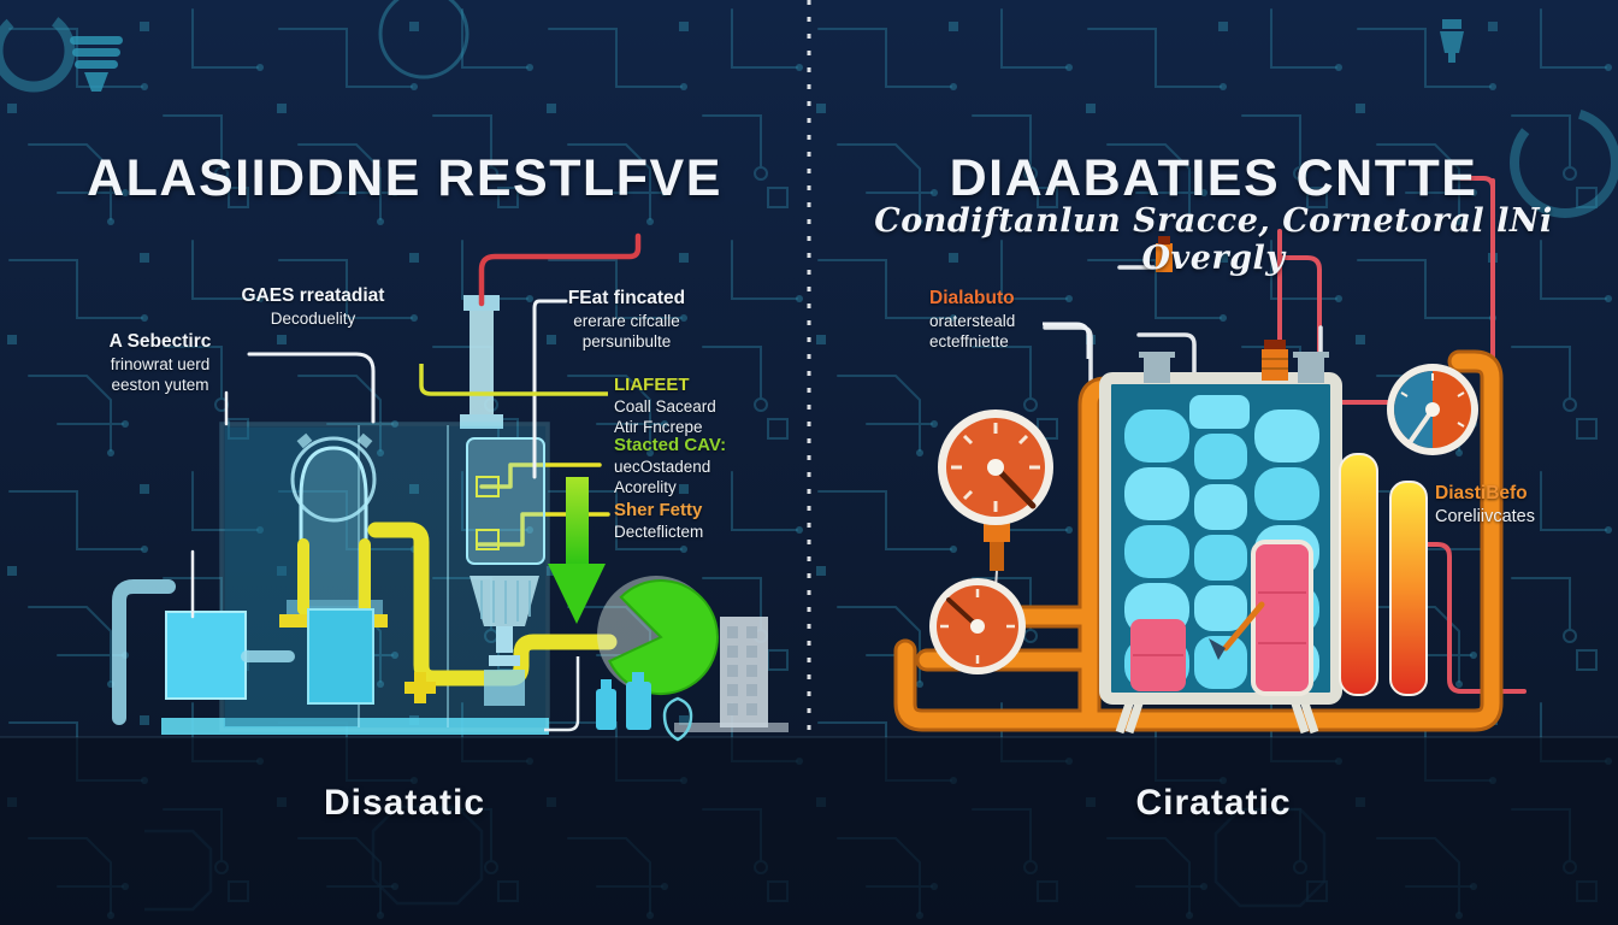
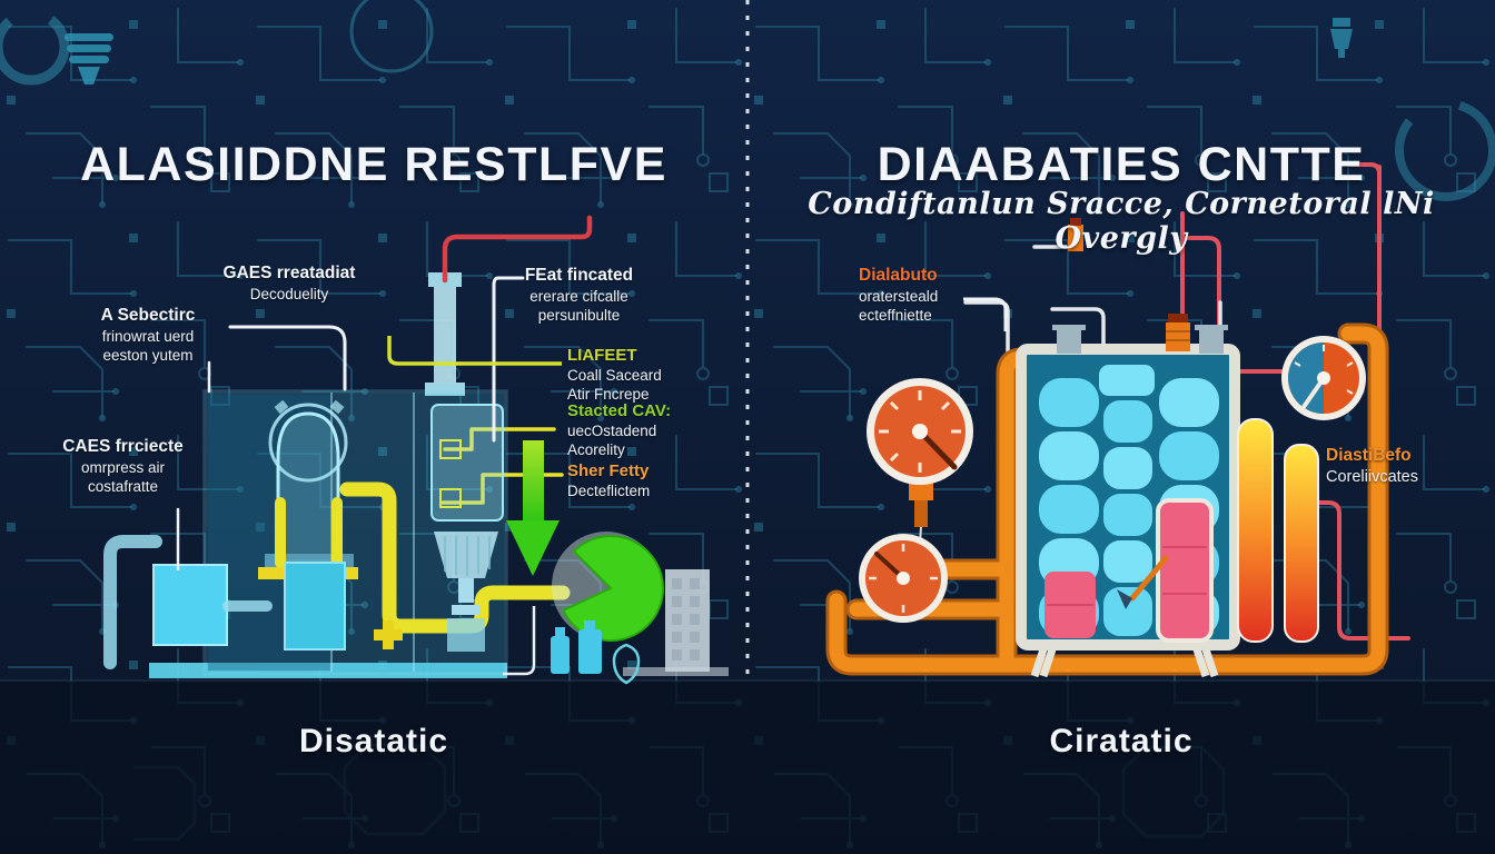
  ALASIIDDNE RESTLFVE
  DIAABATIES CNTTE
  Condiftanlun Sracce, Cornetoral lNi Overgly
  GAES rreatadiat
  Decoduelity
  A Sebectirc
  frinowrat uerd
  eeston yutem
+ CAES frrciecte
+ omrpress air
+ costafratte
  FEat fincated
  ererare cifcalle
  persunibulte
  LIAFEET
  Coall Saceard
  Atir Fncrepe
  Stacted CAV:
  uecOstadend
  Acorelity
  Sher Fetty
  Decteflictem
  Dialabuto
  oratersteald
  ecteffniette
  DiastiBefo
  Coreliivcates
  Disatatic
  Ciratatic
